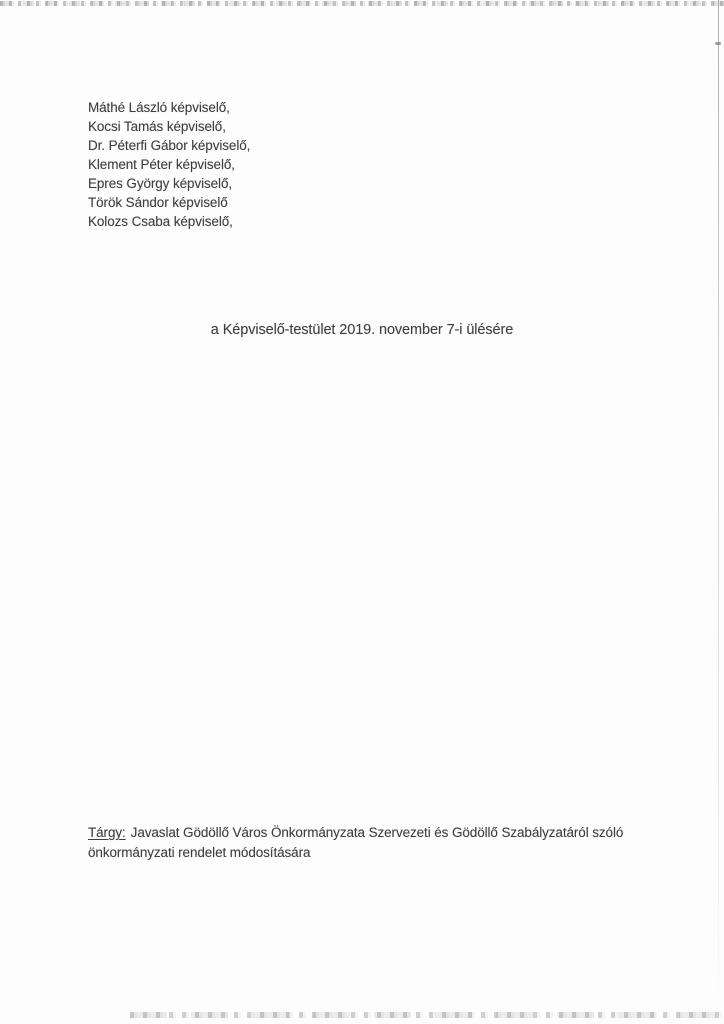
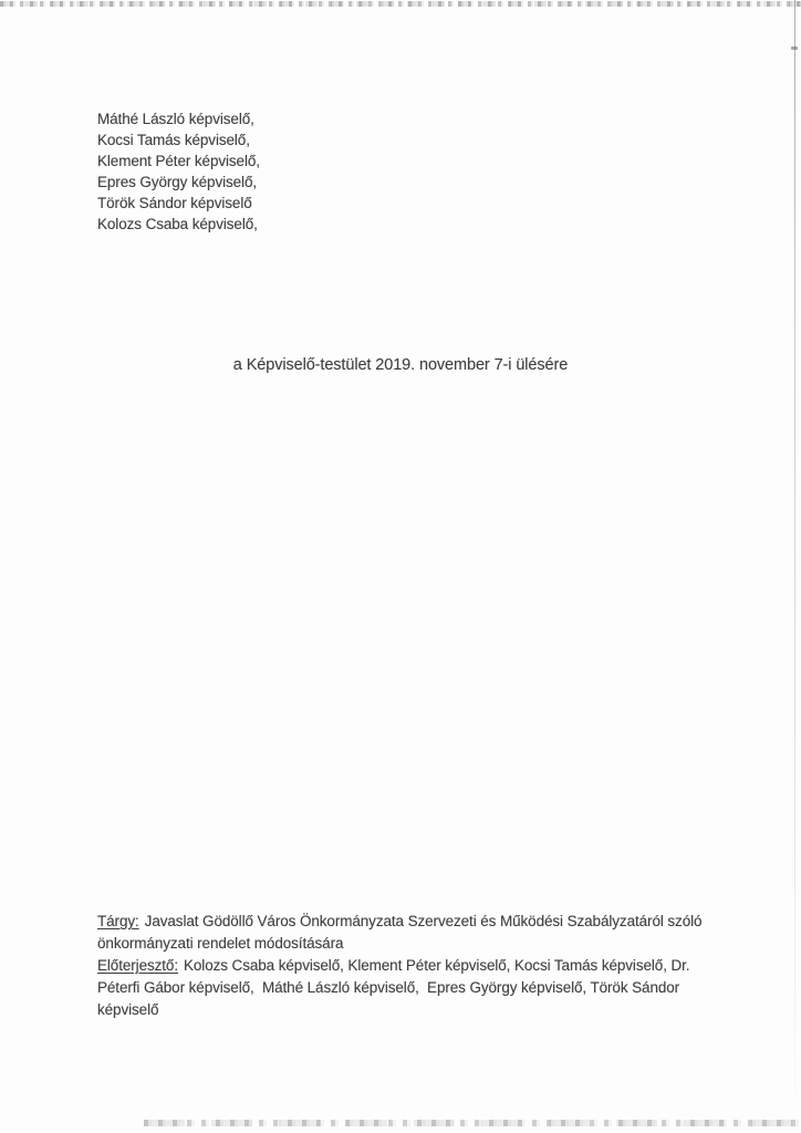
  Máthé László képviselő,
  Kocsi Tamás képviselő,
- Dr. Péterfi Gábor képviselő,
  Klement Péter képviselő,
  Epres György képviselő,
  Török Sándor képviselő
  Kolozs Csaba képviselő,
  a Képviselő-testület 2019. november 7-i ülésére
- Tárgy: Javaslat Gödöllő Város Önkormányzata Szervezeti és Gödöllő Szabályzatáról szóló
+ Tárgy: Javaslat Gödöllő Város Önkormányzata Szervezeti és Működési Szabályzatáról szóló
  önkormányzati rendelet módosítására
+ Előterjesztő: Kolozs Csaba képviselő, Klement Péter képviselő, Kocsi Tamás képviselő, Dr.
+ Péterfi Gábor képviselő, Máthé László képviselő, Epres György képviselő, Török Sándor
+ képviselő
